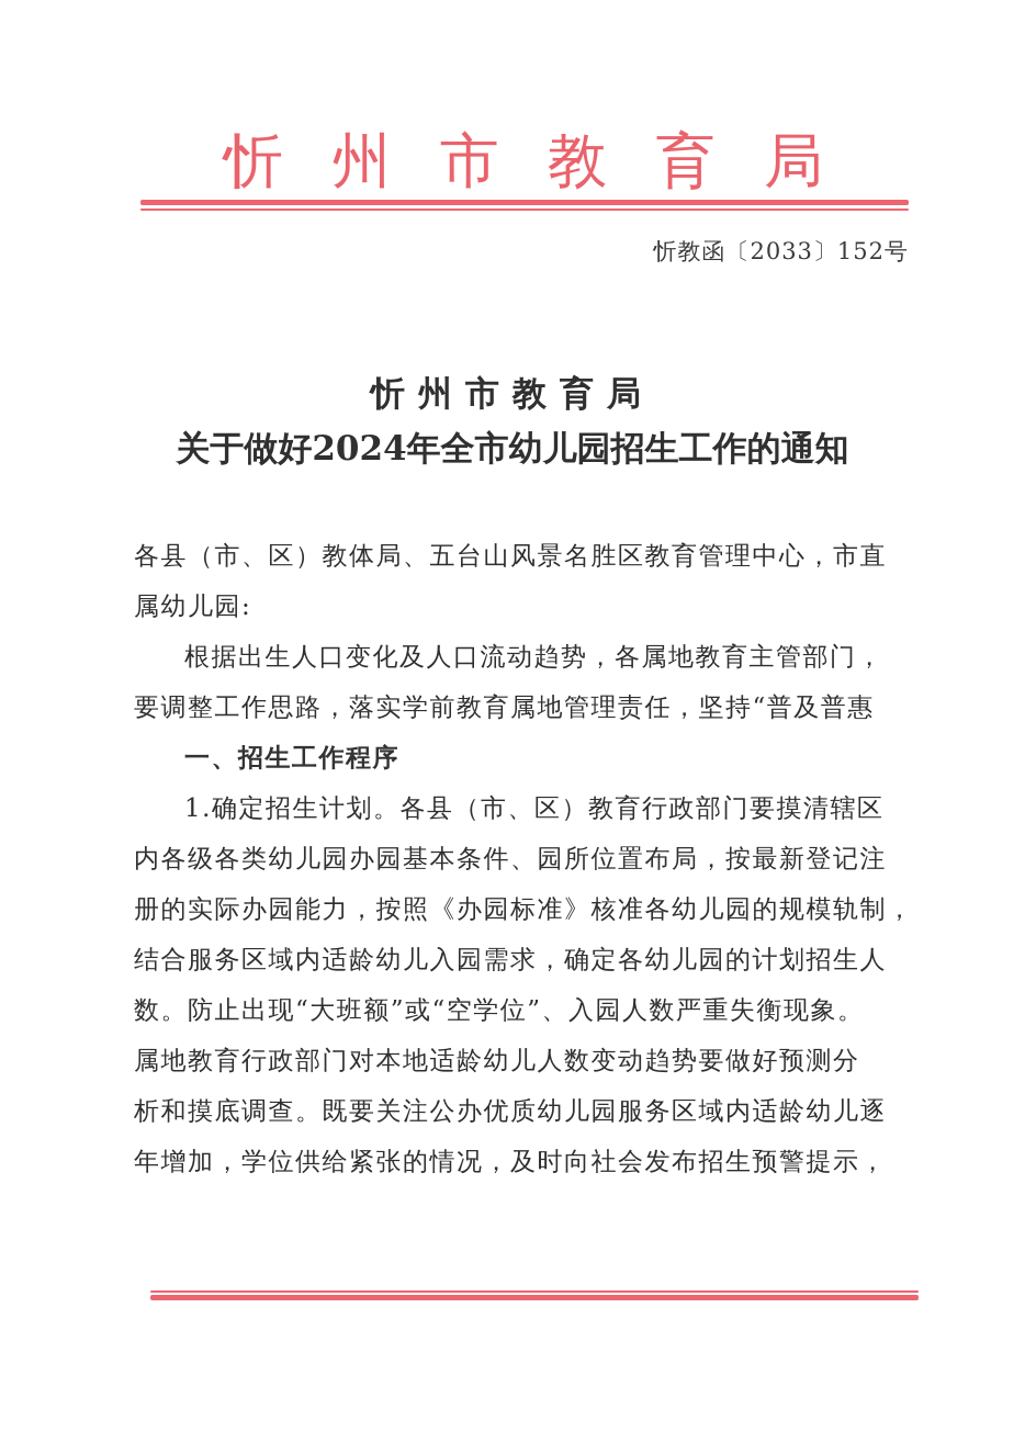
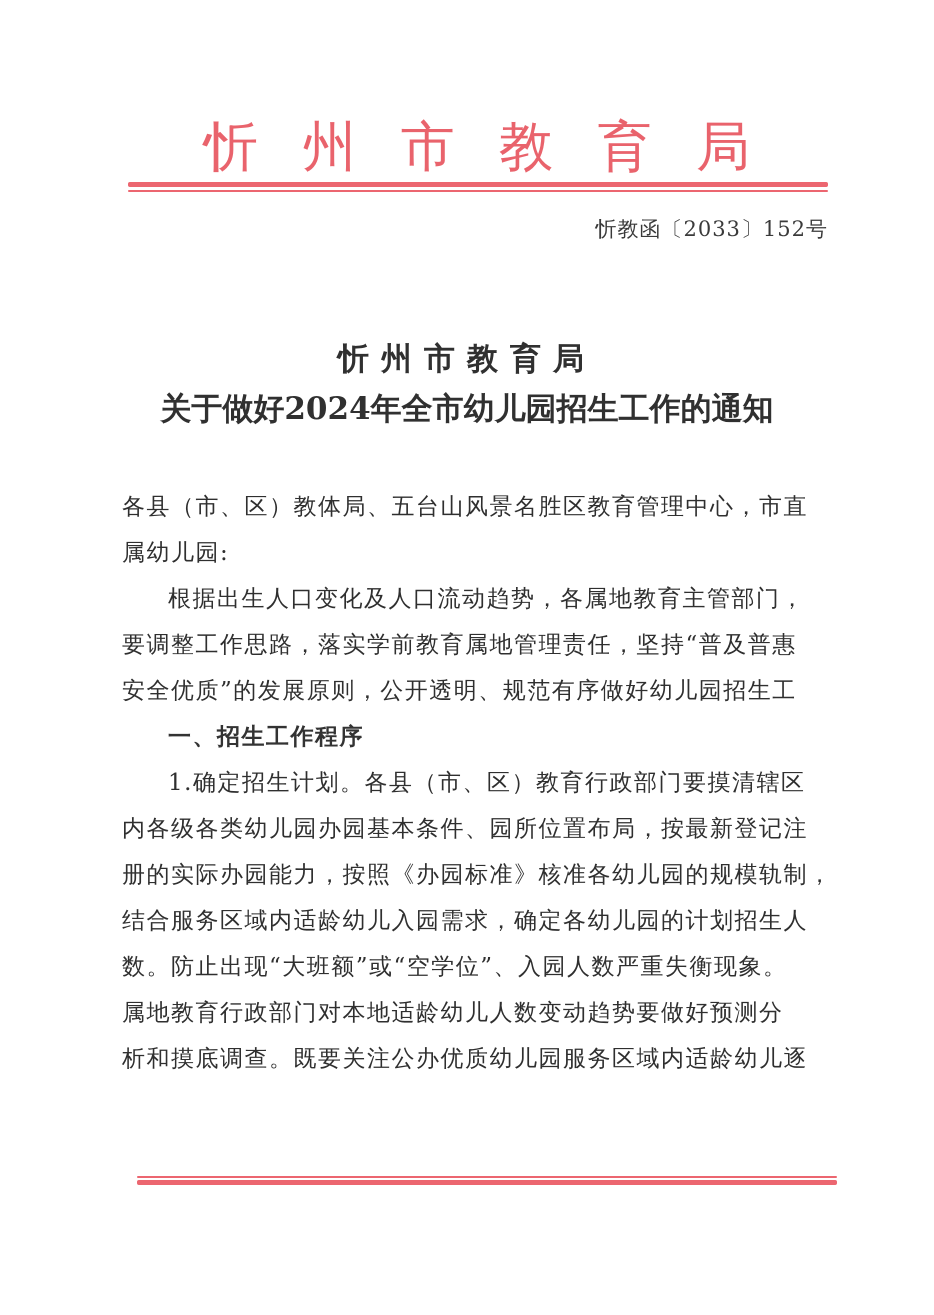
  忻
  州
  市
  教
  育
  局
  忻教函〔2033〕152号
  忻州市教育局
  关于做好2024年全市幼儿园招生工作的通知
  各县（市、区）教体局、五台山风景名胜区教育管理中心，市直
  属幼儿园:
  根据出生人口变化及人口流动趋势，各属地教育主管部门，
  要调整工作思路，落实学前教育属地管理责任，坚持“普及普惠
+ 安全优质”的发展原则，公开透明、规范有序做好幼儿园招生工
  一、招生工作程序
  1.确定招生计划。各县（市、区）教育行政部门要摸清辖区
  内各级各类幼儿园办园基本条件、园所位置布局，按最新登记注
  册的实际办园能力，按照《办园标准》核准各幼儿园的规模轨制，
  结合服务区域内适龄幼儿入园需求，确定各幼儿园的计划招生人
  数。防止出现“大班额”或“空学位”、入园人数严重失衡现象。
  属地教育行政部门对本地适龄幼儿人数变动趋势要做好预测分
  析和摸底调查。既要关注公办优质幼儿园服务区域内适龄幼儿逐
- 年增加，学位供给紧张的情况，及时向社会发布招生预警提示，
